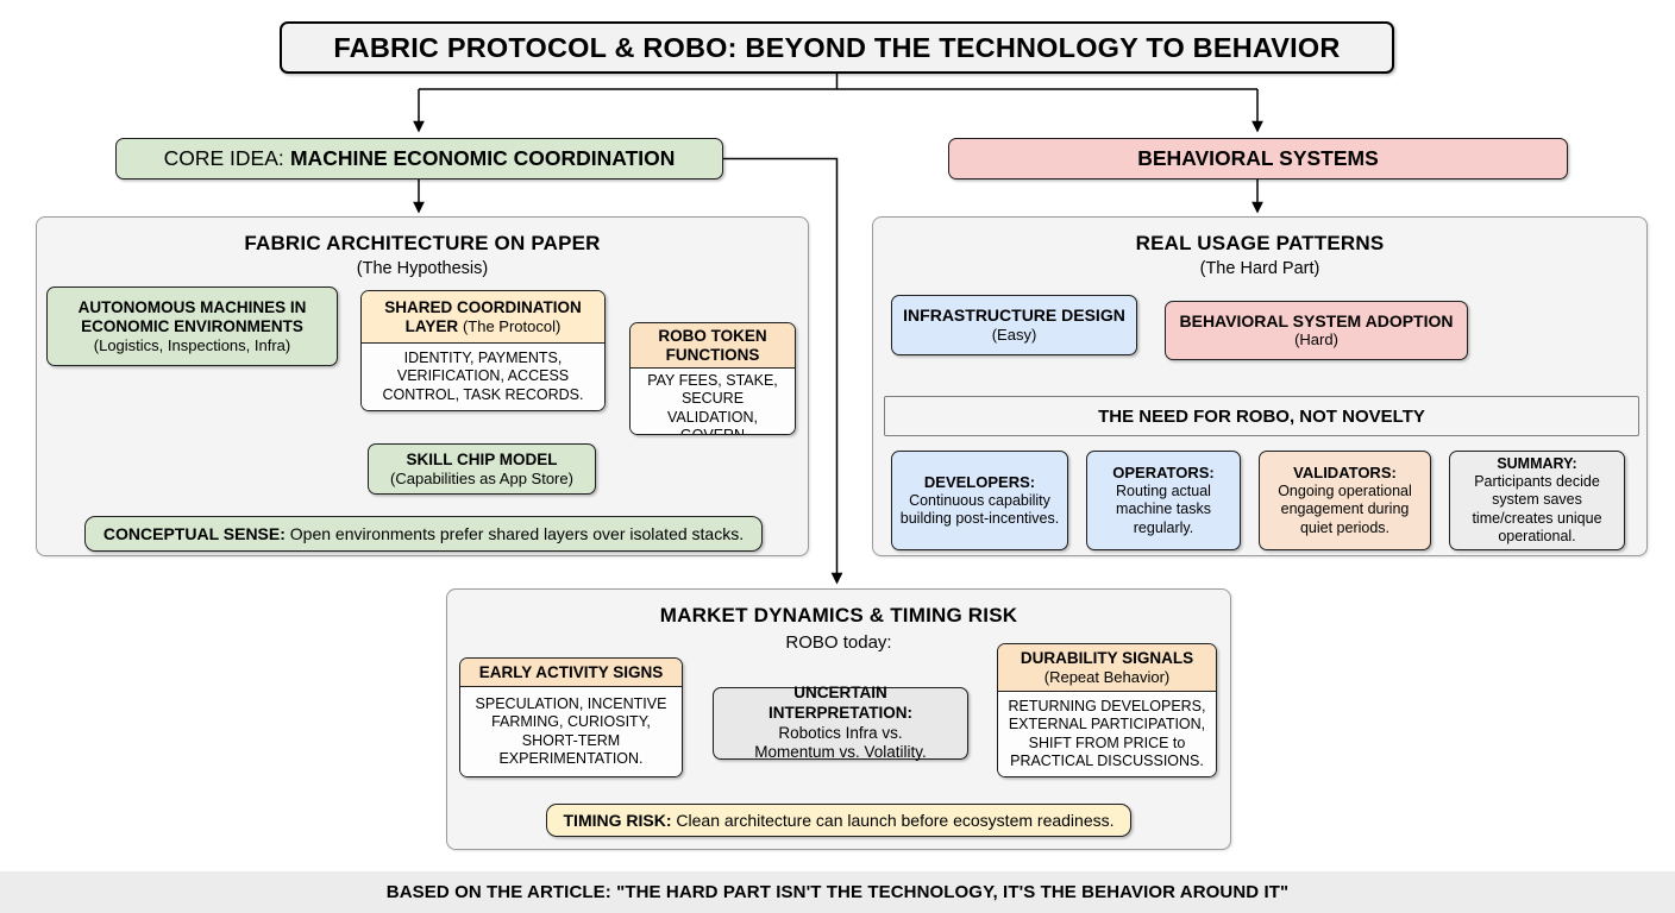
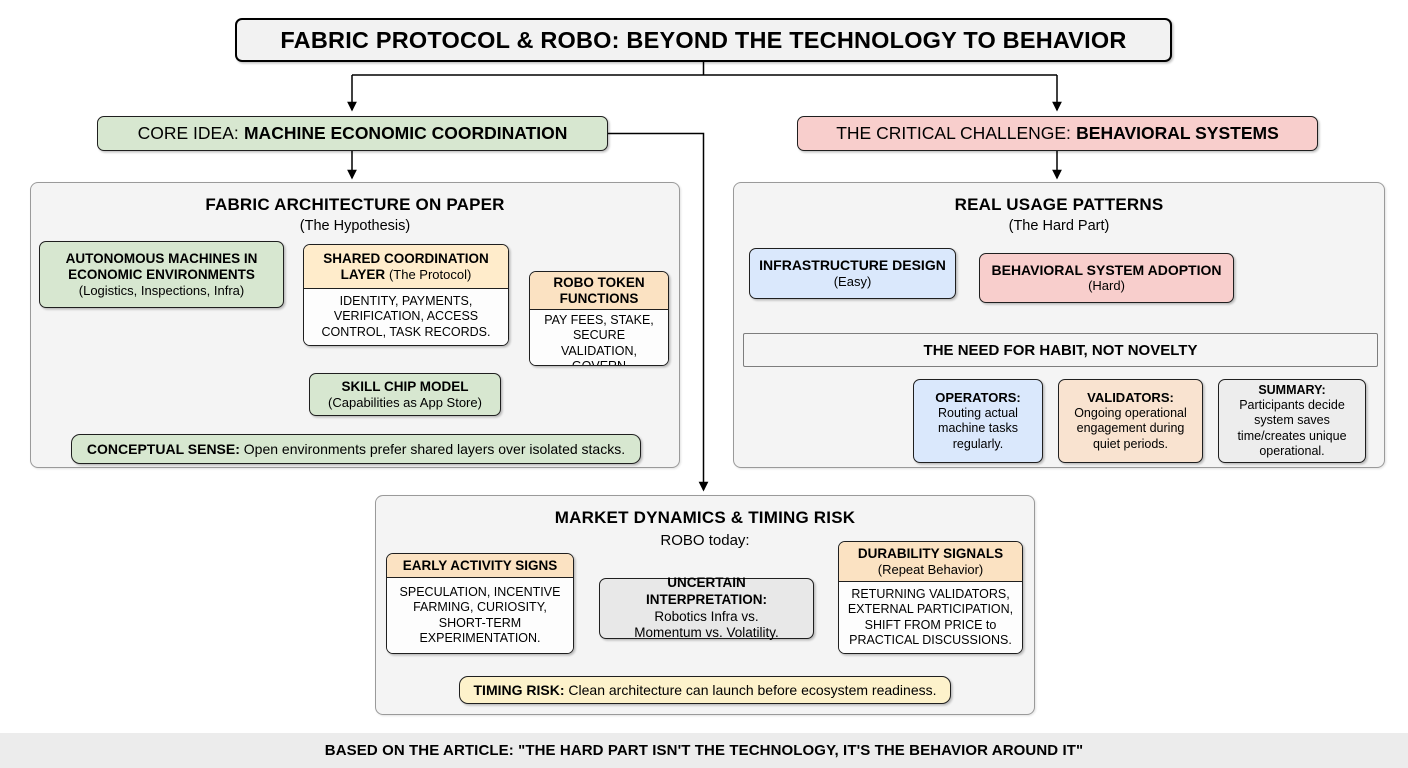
  FABRIC PROTOCOL & ROBO: BEYOND THE TECHNOLOGY TO BEHAVIOR
  CORE IDEA:
  MACHINE ECONOMIC COORDINATION
+ THE CRITICAL CHALLENGE:
  BEHAVIORAL SYSTEMS
  FABRIC ARCHITECTURE ON PAPER
  (The Hypothesis)
  AUTONOMOUS MACHINES IN ECONOMIC ENVIRONMENTS
  (Logistics, Inspections, Infra)
  SHARED COORDINATION LAYER (The Protocol)
  IDENTITY, PAYMENTS, VERIFICATION, ACCESS CONTROL, TASK RECORDS.
  ROBO TOKEN FUNCTIONS
  SKILL CHIP MODEL
  (Capabilities as App Store)
  CONCEPTUAL SENSE:
  Open environments prefer shared layers over isolated stacks.
  REAL USAGE PATTERNS
  (The Hard Part)
  INFRASTRUCTURE DESIGN
  (Easy)
  BEHAVIORAL SYSTEM ADOPTION
  (Hard)
- THE NEED FOR ROBO, NOT NOVELTY
+ THE NEED FOR HABIT, NOT NOVELTY
- DEVELOPERS:
- Continuous capability building post-incentives.
  OPERATORS:
  Routing actual machine tasks regularly.
  VALIDATORS:
  Ongoing operational engagement during quiet periods.
  SUMMARY: Participants decide system saves time/creates unique operational.
  MARKET DYNAMICS & TIMING RISK
  ROBO today:
  EARLY ACTIVITY SIGNS
  SPECULATION, INCENTIVE FARMING, CURIOSITY, SHORT-TERM EXPERIMENTATION.
  UNCERTAIN INTERPRETATION:
  Robotics Infra vs.
  Momentum vs. Volatility.
  DURABILITY SIGNALS
  (Repeat Behavior)
- RETURNING DEVELOPERS, EXTERNAL PARTICIPATION, SHIFT FROM PRICE to PRACTICAL DISCUSSIONS.
+ RETURNING VALIDATORS, EXTERNAL PARTICIPATION, SHIFT FROM PRICE to PRACTICAL DISCUSSIONS.
  TIMING RISK:
  Clean architecture can launch before ecosystem readiness.
  BASED ON THE ARTICLE: "THE HARD PART ISN'T THE TECHNOLOGY, IT'S THE BEHAVIOR AROUND IT"
